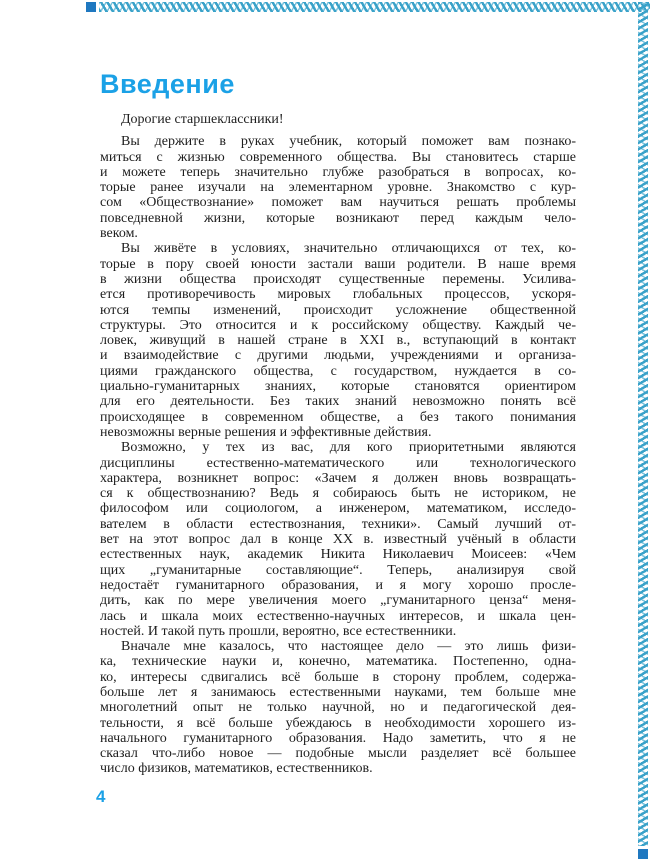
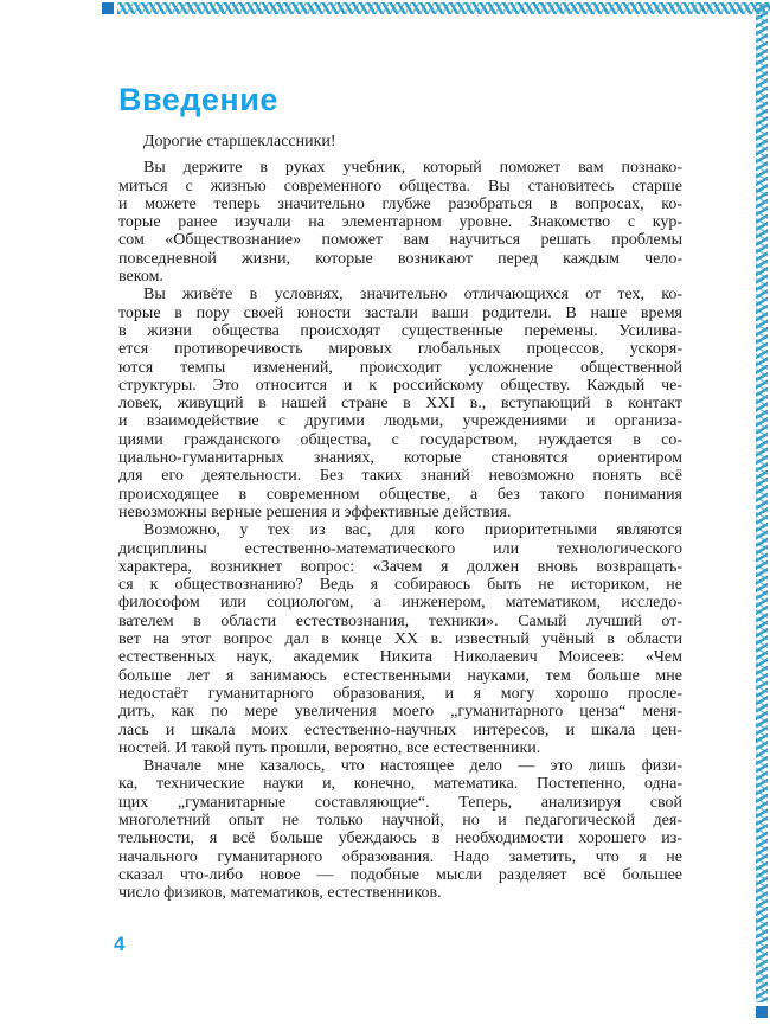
  Введение
  Дорогие старшеклассники!
  Вы держите в руках учебник, который поможет вам познако-
  миться с жизнью современного общества. Вы становитесь старше
  и можете теперь значительно глубже разобраться в вопросах, ко-
  торые ранее изучали на элементарном уровне. Знакомство с кур-
  сом «Обществознание» поможет вам научиться решать проблемы
  повседневной жизни, которые возникают перед каждым чело-
  веком.
  Вы живёте в условиях, значительно отличающихся от тех, ко-
  торые в пору своей юности застали ваши родители. В наше время
  в жизни общества происходят существенные перемены. Усилива-
  ется противоречивость мировых глобальных процессов, ускоря-
  ются темпы изменений, происходит усложнение общественной
  структуры. Это относится и к российскому обществу. Каждый че-
  ловек, живущий в нашей стране в XXI в., вступающий в контакт
  и взаимодействие с другими людьми, учреждениями и организа-
  циями гражданского общества, с государством, нуждается в со-
  циально-гуманитарных знаниях, которые становятся ориентиром
  для его деятельности. Без таких знаний невозможно понять всё
  происходящее в современном обществе, а без такого понимания
  невозможны верные решения и эффективные действия.
  Возможно, у тех из вас, для кого приоритетными являются
  дисциплины естественно-математического или технологического
  характера, возникнет вопрос: «Зачем я должен вновь возвращать-
  ся к обществознанию? Ведь я собираюсь быть не историком, не
  философом или социологом, а инженером, математиком, исследо-
  вателем в области естествознания, техники». Самый лучший от-
  вет на этот вопрос дал в конце XX в. известный учёный в области
  естественных наук, академик Никита Николаевич Моисеев: «Чем
- щих „гуманитарные составляющие“. Теперь, анализируя свой
+ больше лет я занимаюсь естественными науками, тем больше мне
  недостаёт гуманитарного образования, и я могу хорошо просле-
  дить, как по мере увеличения моего „гуманитарного ценза“ меня-
  лась и шкала моих естественно-научных интересов, и шкала цен-
  ностей. И такой путь прошли, вероятно, все естественники.
  Вначале мне казалось, что настоящее дело — это лишь физи-
  ка, технические науки и, конечно, математика. Постепенно, одна-
- ко, интересы сдвигались всё больше в сторону проблем, содержа-
- больше лет я занимаюсь естественными науками, тем больше мне
+ щих „гуманитарные составляющие“. Теперь, анализируя свой
  многолетний опыт не только научной, но и педагогической дея-
  тельности, я всё больше убеждаюсь в необходимости хорошего из-
  начального гуманитарного образования. Надо заметить, что я не
  сказал что-либо новое — подобные мысли разделяет всё большее
  число физиков, математиков, естественников.
  4
